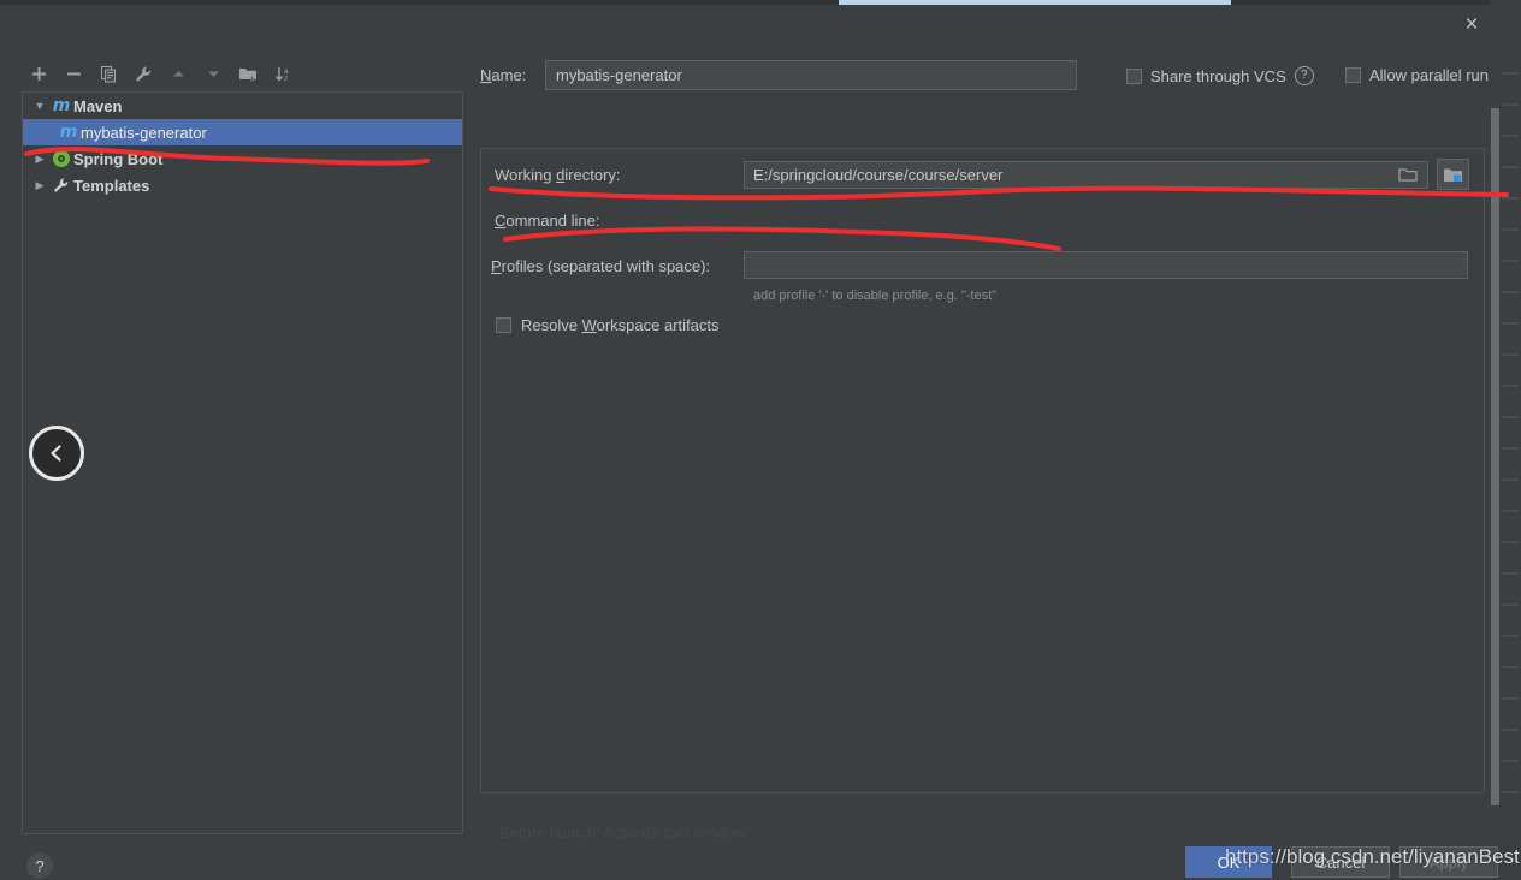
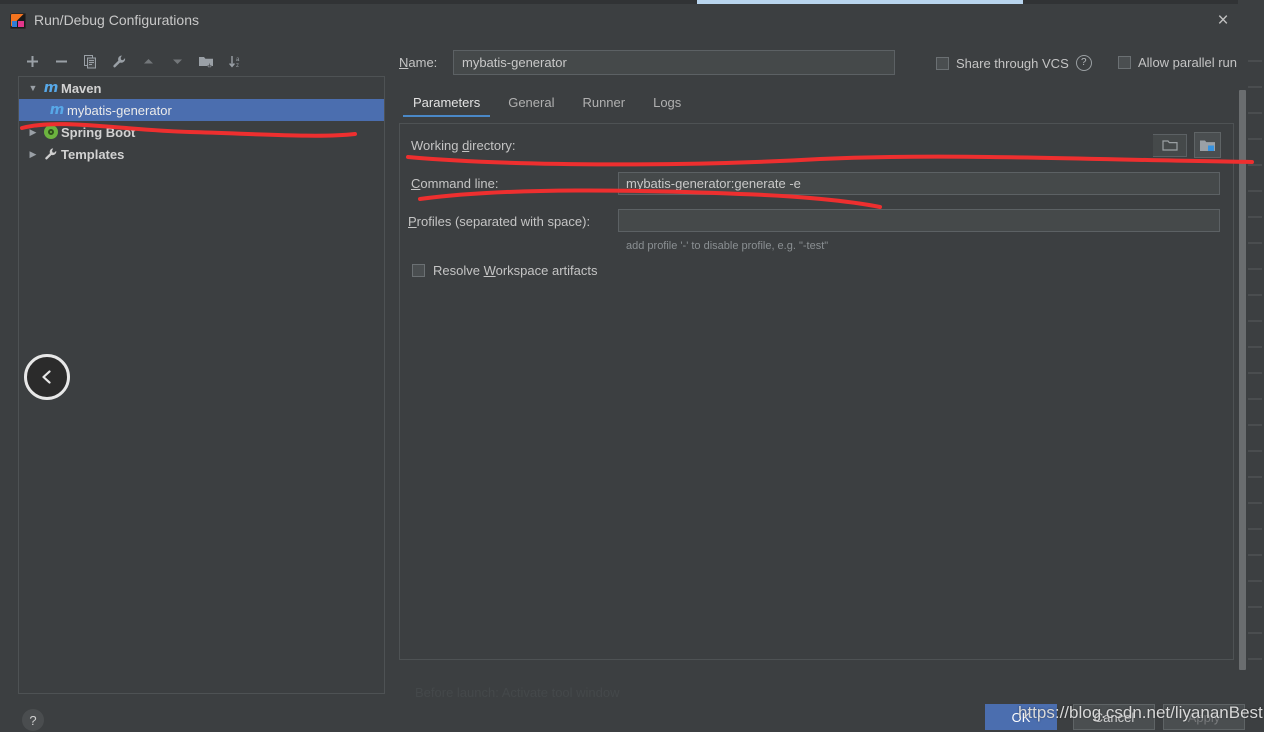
+ Run/Debug Configurations
  ×
  ▼
  m
  Maven
  m
  mybatis-generator
  ▶
  Spring Boot
  ▶
  Templates
  ?
  Name:
  mybatis-generator
  Share through VCS
  ?
  Allow parallel run
+ Parameters
+ General
+ Runner
+ Logs
  Working directory:
- E:/springcloud/course/course/server
  Command line:
+ mybatis-generator:generate -e
  Profiles (separated with space):
  add profile '-' to disable profile, e.g. "-test"
  Resolve Workspace artifacts
  OK
  Cancel
  Apply
  https://blog.csdn.net/liyananBest
